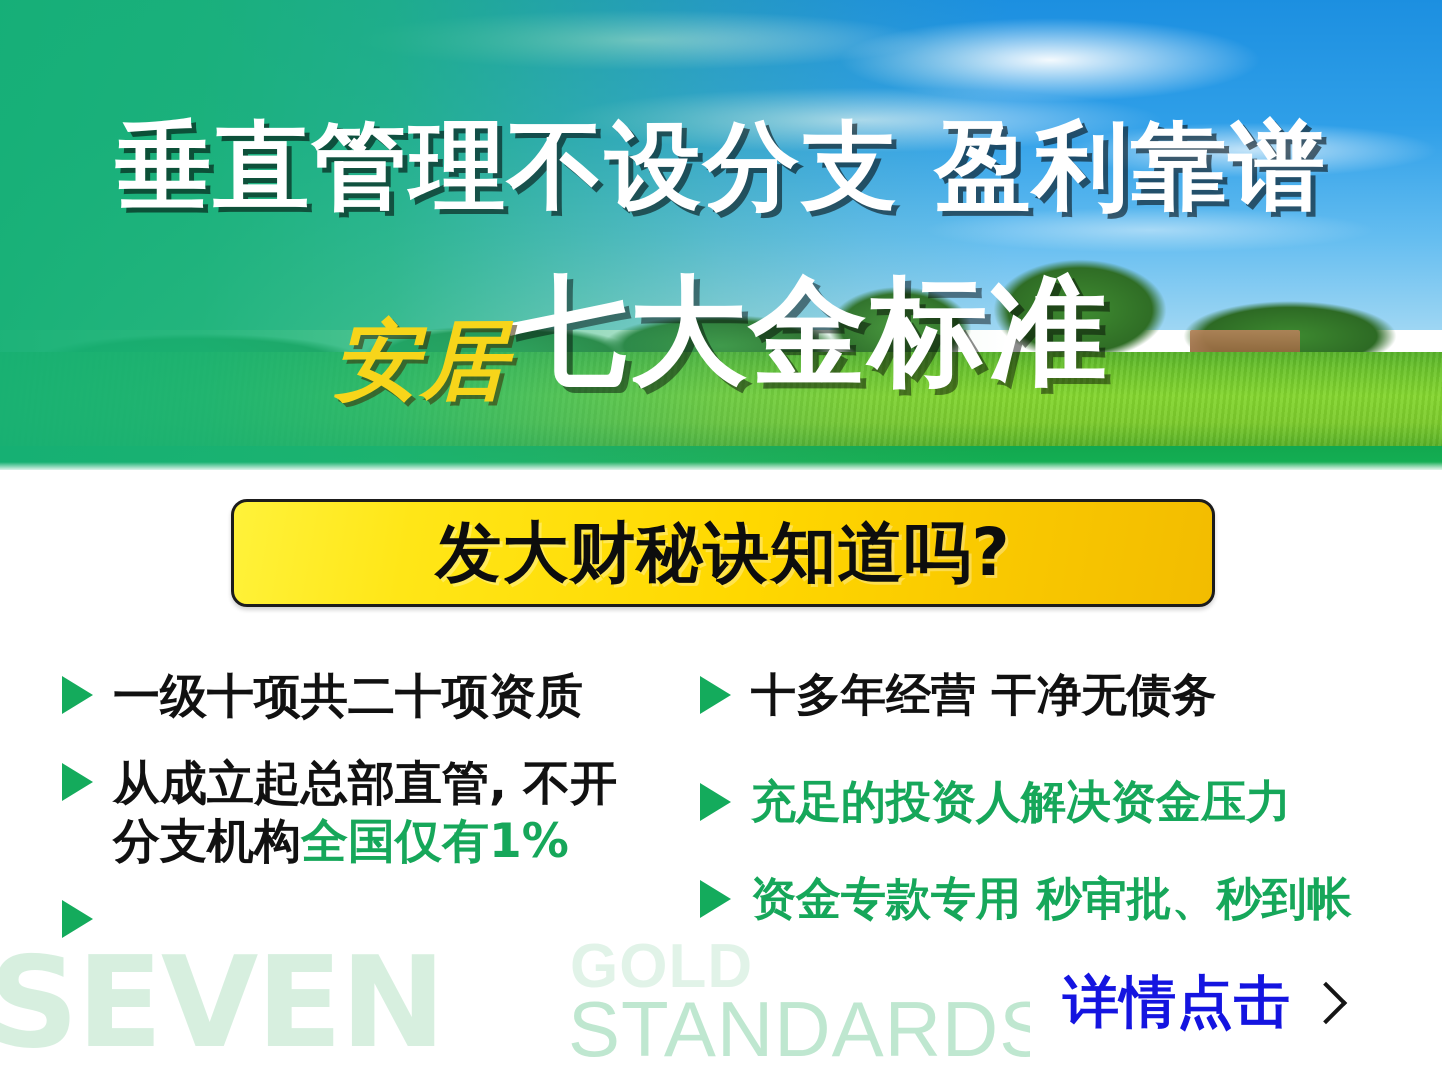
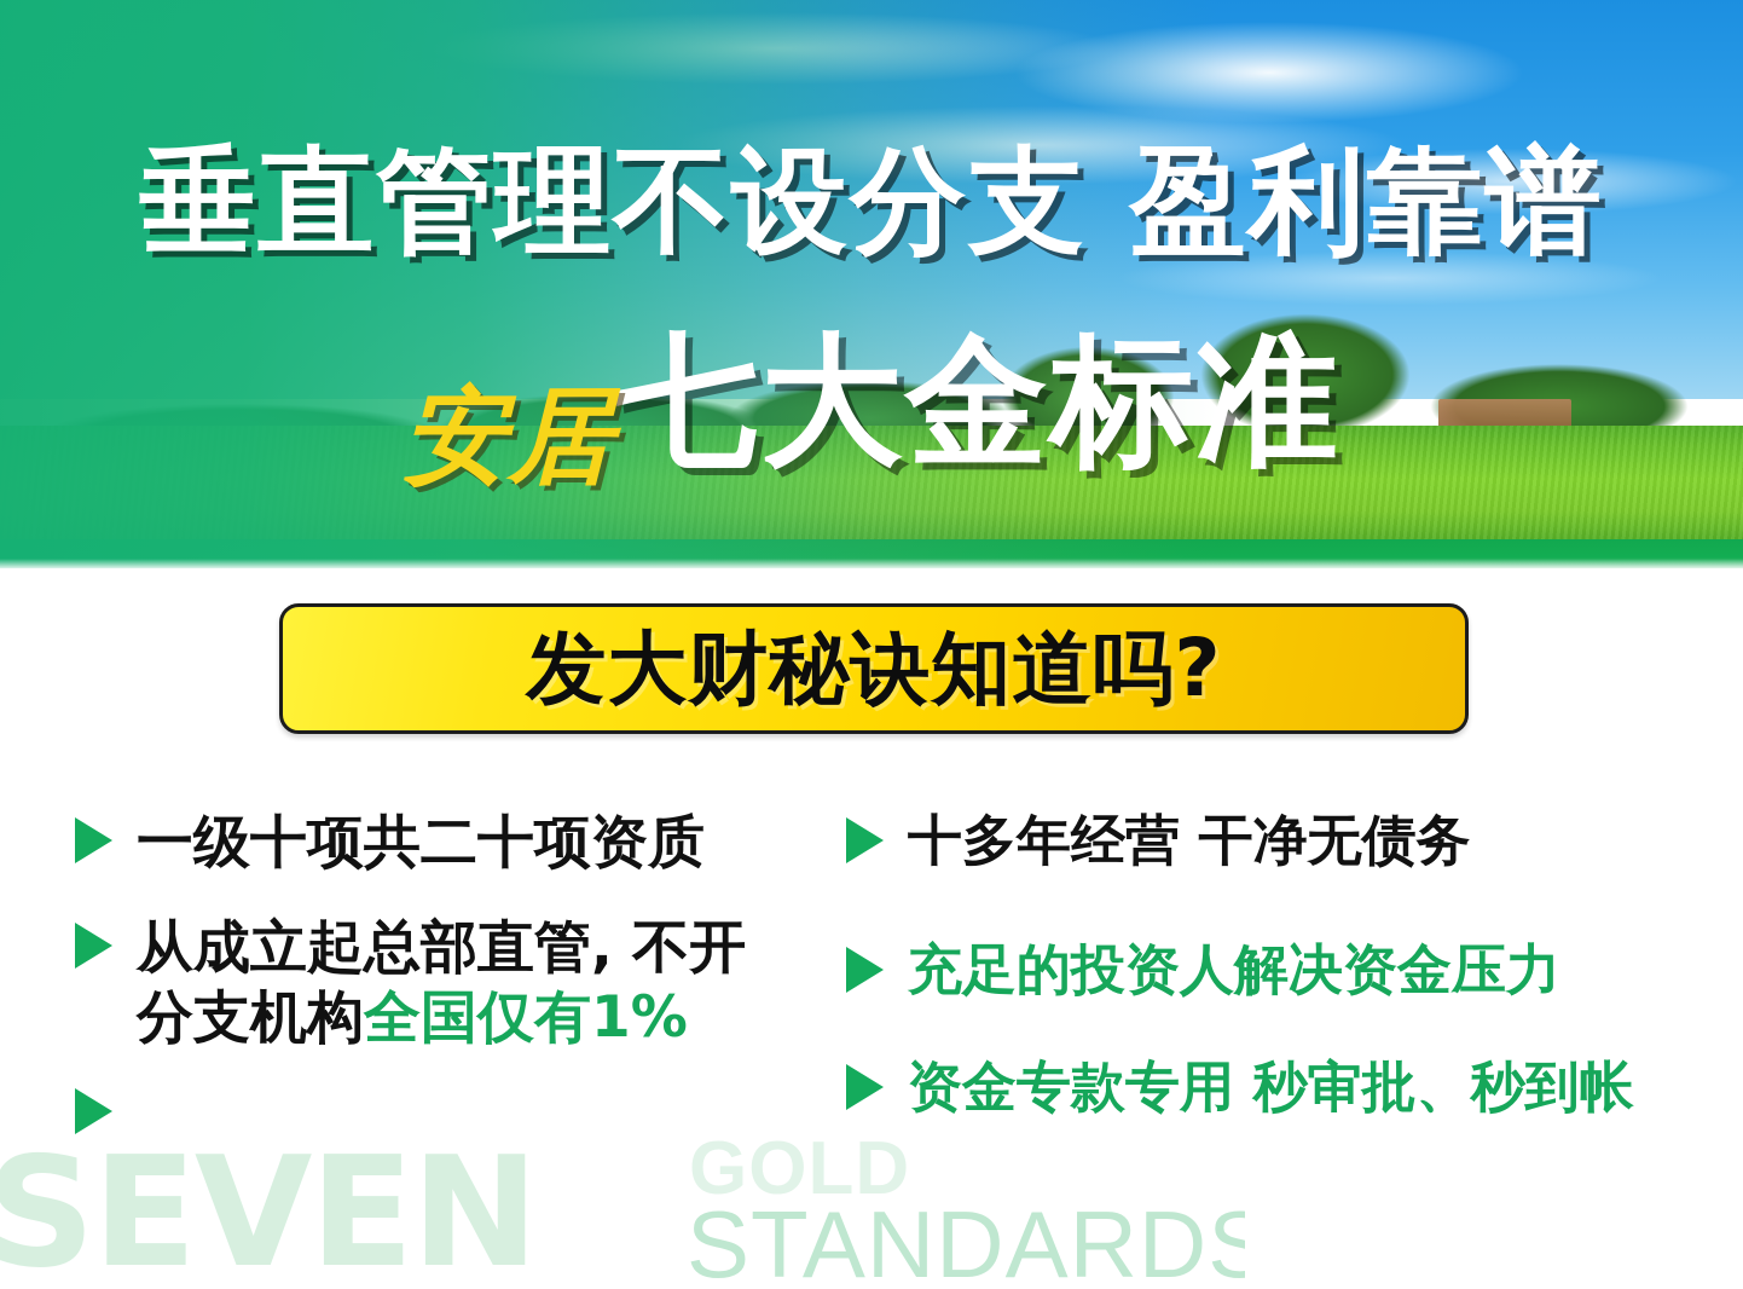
  垂直管理不设分支 盈利靠谱
  安居七大金标准
  SEVEN
  GOLD
  STANDARDS
  发大财秘诀知道吗?
  一级十项共二十项资质
  从成立起总部直管, 不开
  分支机构全国仅有1%
  十多年经营 干净无债务
  充足的投资人解决资金压力
  资金专款专用 秒审批、秒到帐
- 详情点击
